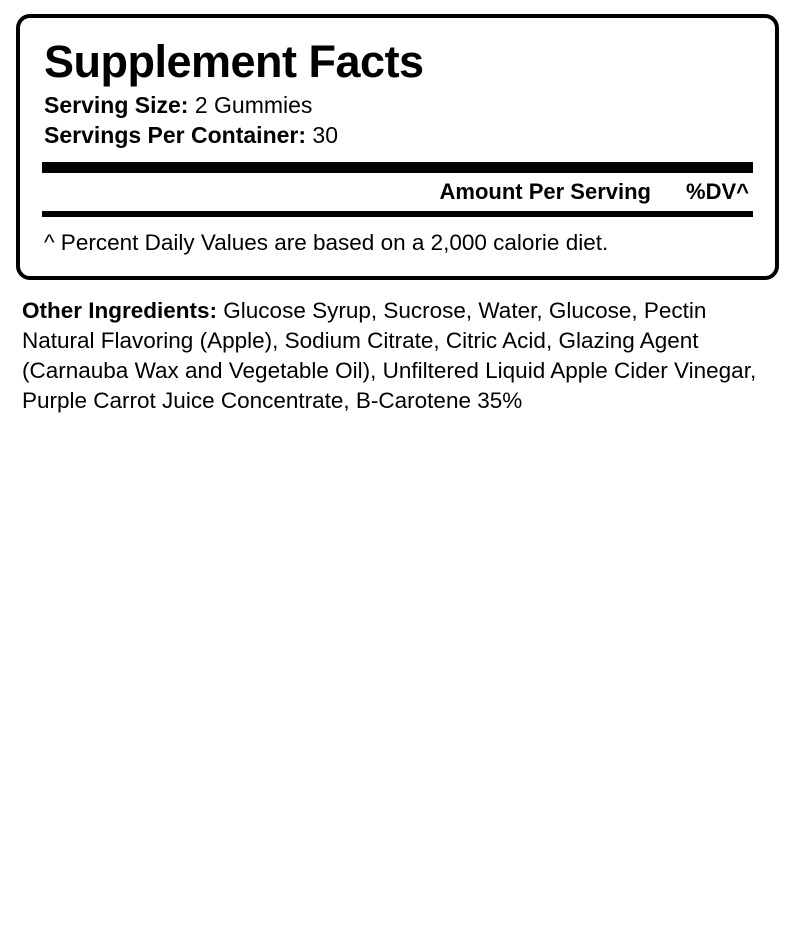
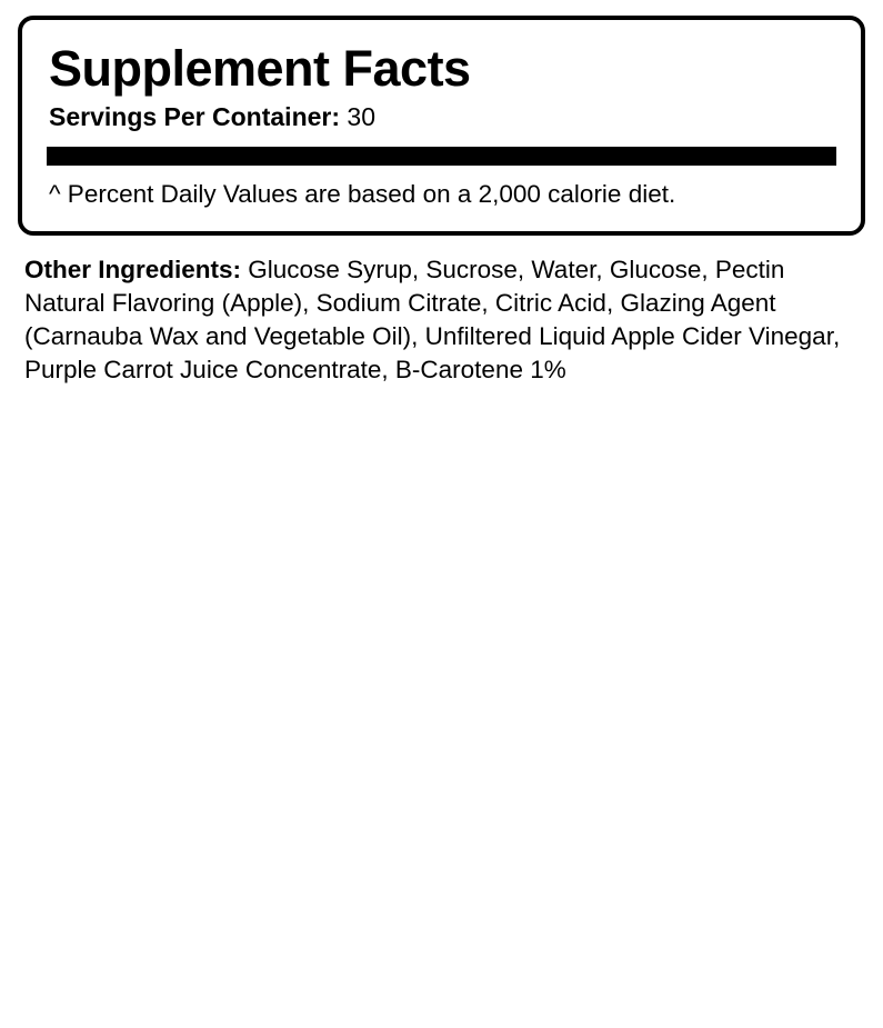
  Supplement Facts
- Serving Size: 2 Gummies
  Servings Per Container: 30
- 	Amount Per Serving	%DV^
  ^ Percent Daily Values are based on a 2,000 calorie diet.
- Other Ingredients: Glucose Syrup, Sucrose, Water, Glucose, Pectin Natural Flavoring (Apple), Sodium Citrate, Citric Acid, Glazing Agent (Carnauba Wax and Vegetable Oil), Unfiltered Liquid Apple Cider Vinegar, Purple Carrot Juice Concentrate, B-Carotene 35%
+ Other Ingredients: Glucose Syrup, Sucrose, Water, Glucose, Pectin Natural Flavoring (Apple), Sodium Citrate, Citric Acid, Glazing Agent (Carnauba Wax and Vegetable Oil), Unfiltered Liquid Apple Cider Vinegar, Purple Carrot Juice Concentrate, B-Carotene 1%
